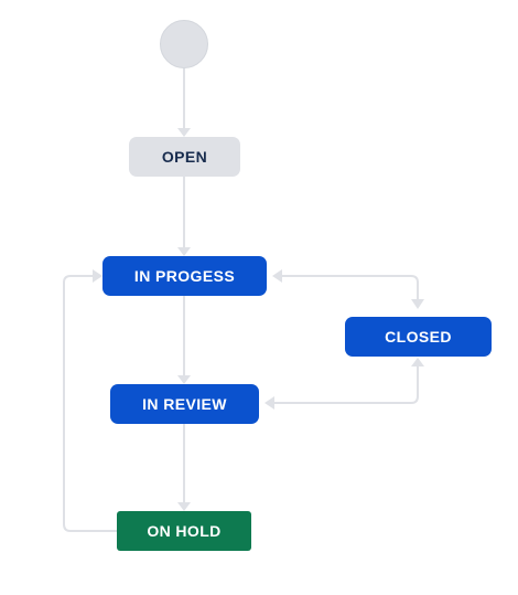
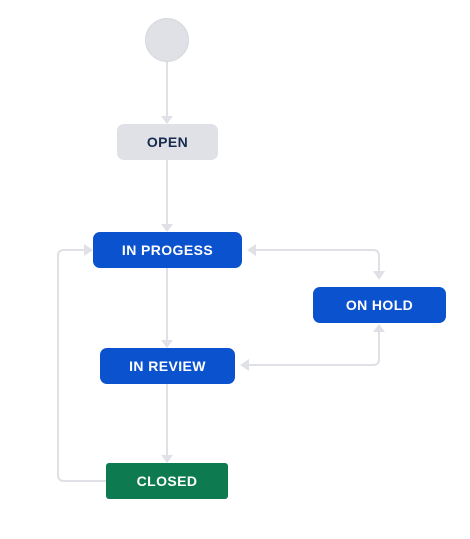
  OPEN
  IN PROGESS
- CLOSED
+ ON HOLD
  IN REVIEW
- ON HOLD
+ CLOSED
